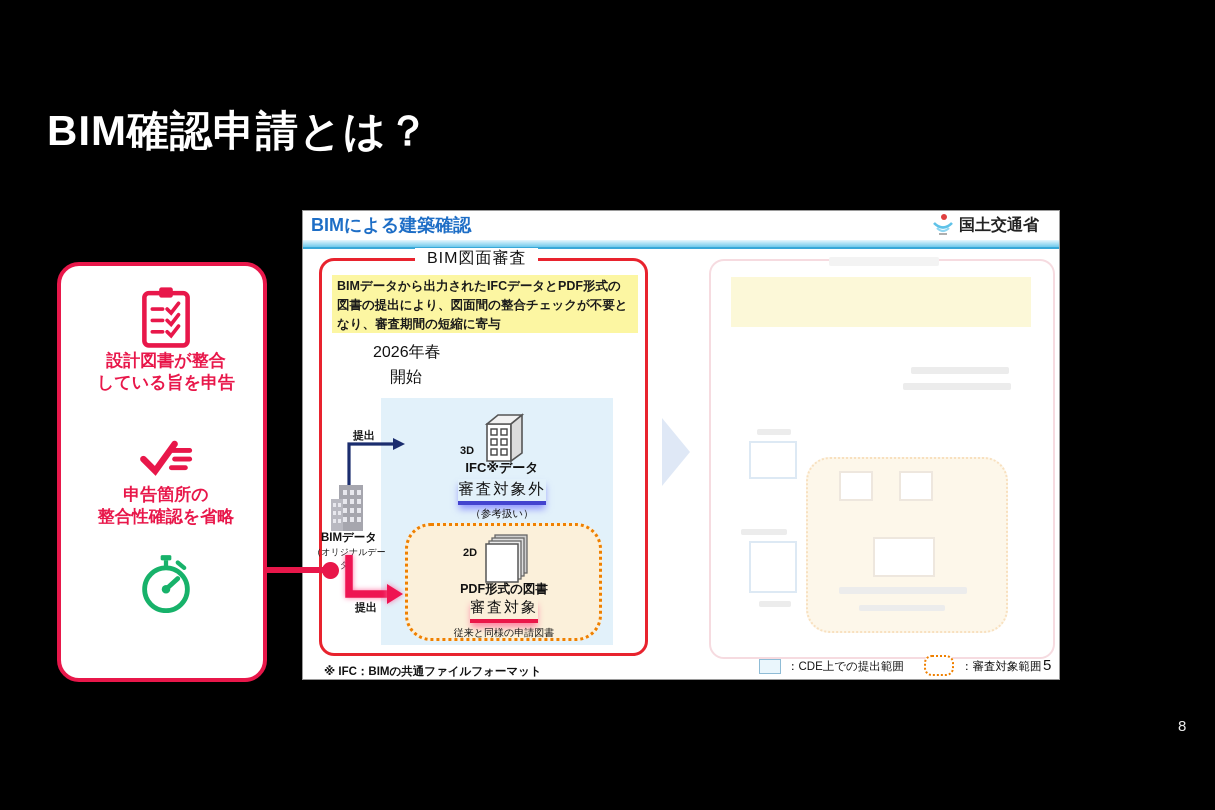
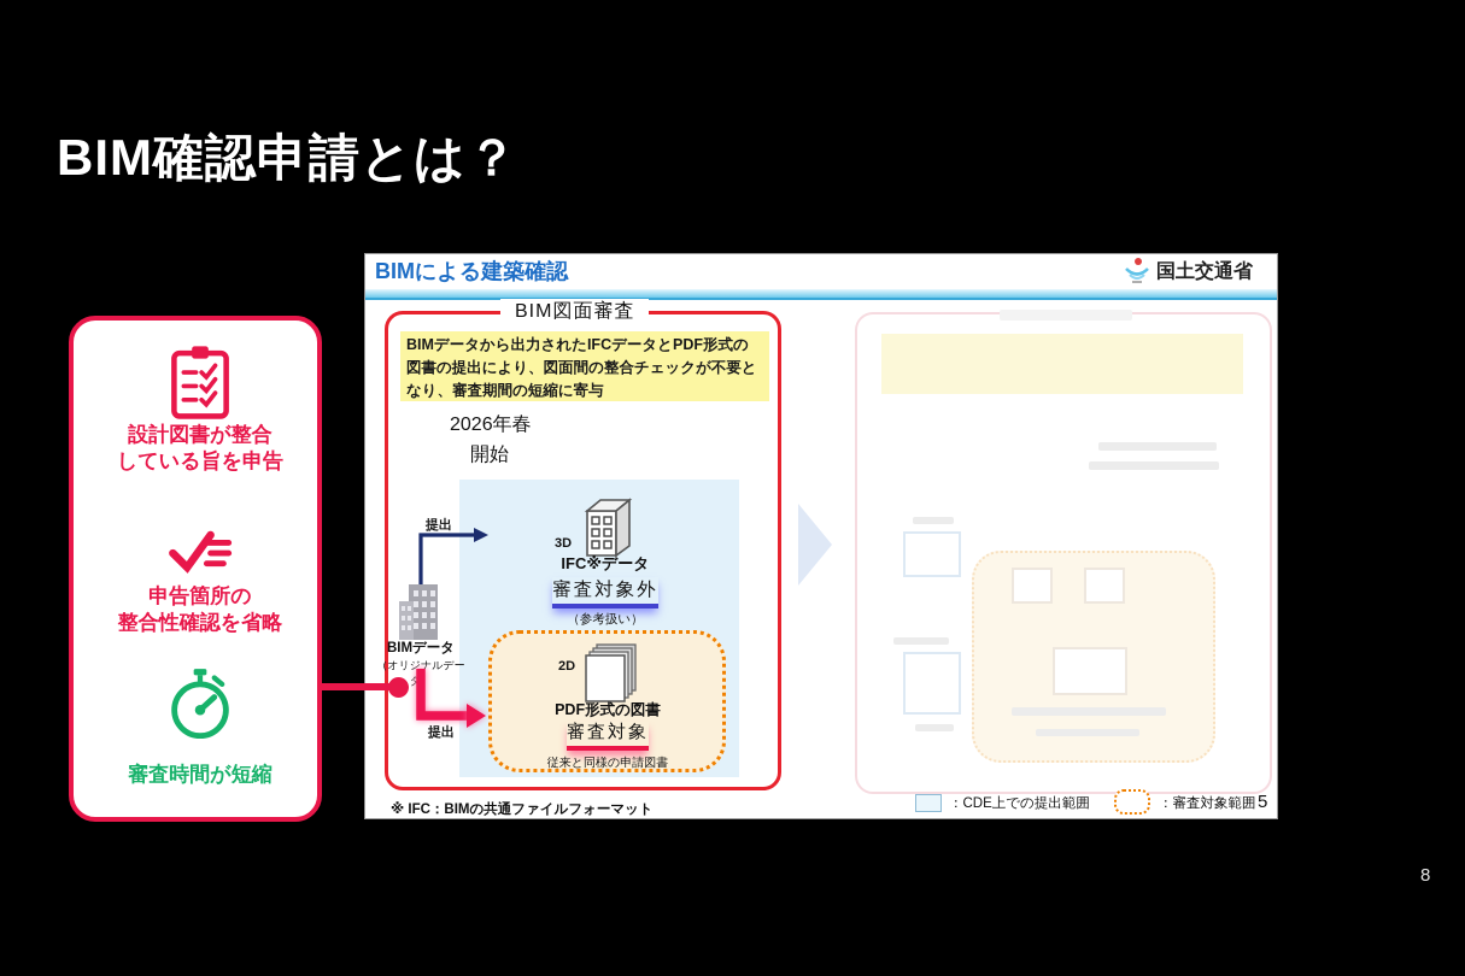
  BIM確認申請とは？
  設計図書が整合
  している旨を申告
  申告箇所の
  整合性確認を省略
+ 審査時間が短縮
  BIMによる建築確認
  国土交通省
  BIM図面審査
  BIMデータから出力されたIFCデータとPDF形式の
  図書の提出により、図面間の整合チェックが不要と
  なり、審査期間の短縮に寄与
  2026年春
  開始
  提出
  3D
  IFC※データ
  審査対象外
  （参考扱い）
  2D
  PDF形式の図書
  審査対象
  従来と同様の申請図書
  BIMデータ
  （オリジナルデータ）
  提出
  ※ IFC：BIMの共通ファイルフォーマット
  ：CDE上での提出範囲
  ：審査対象範囲
  5
  8
